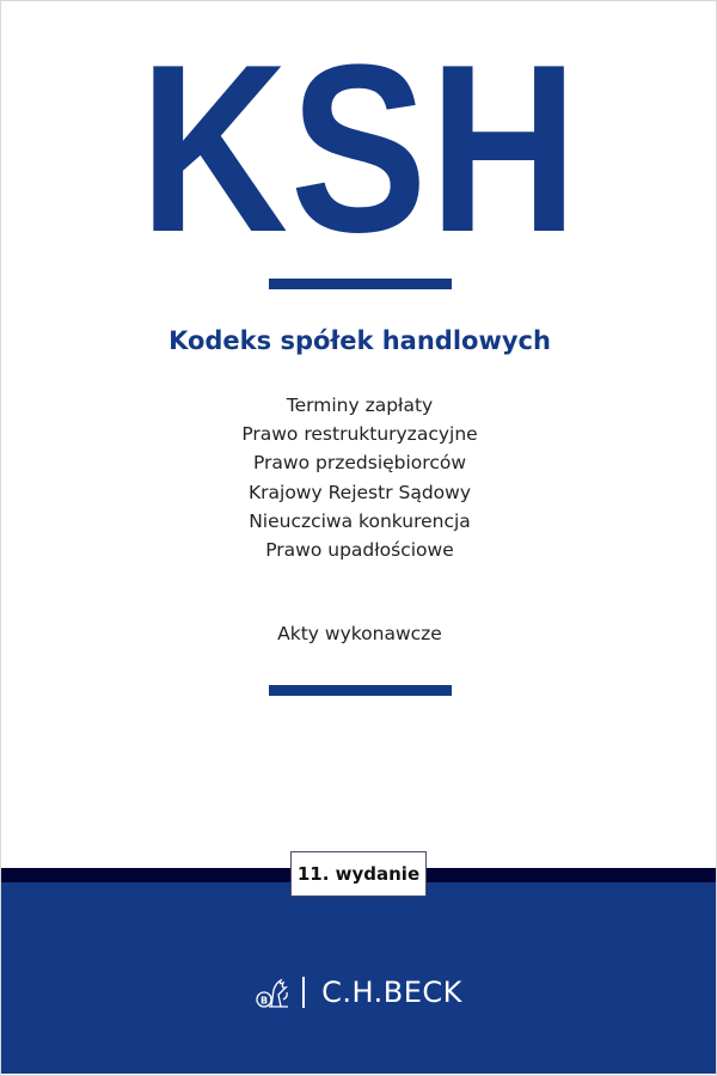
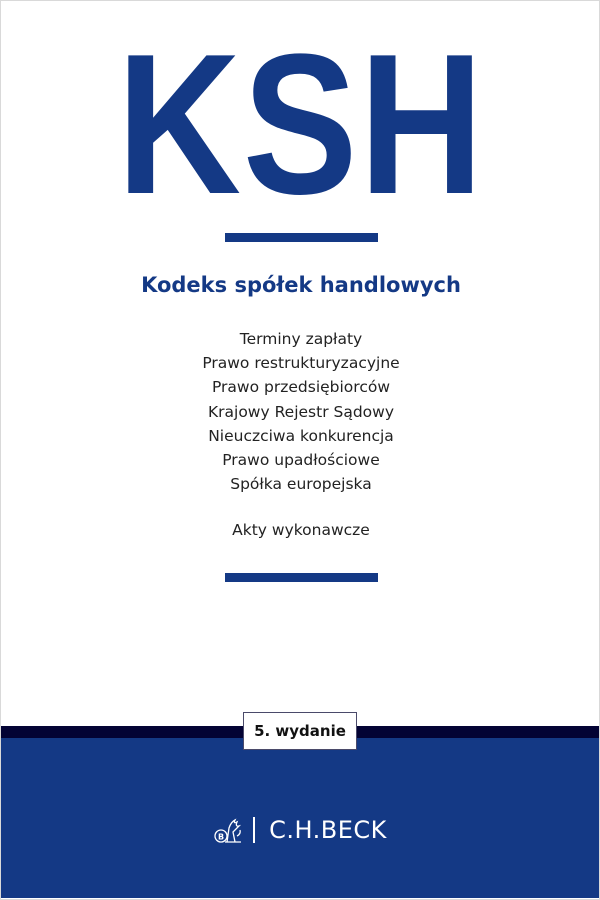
  KSH
  Kodeks spółek handlowych
  Terminy zapłaty
  Prawo restrukturyzacyjne
  Prawo przedsiębiorców
  Krajowy Rejestr Sądowy
  Nieuczciwa konkurencja
  Prawo upadłościowe
+ Spółka europejska
  Akty wykonawcze
- 11. wydanie
+ 5. wydanie
  B
  C.H.BECK
